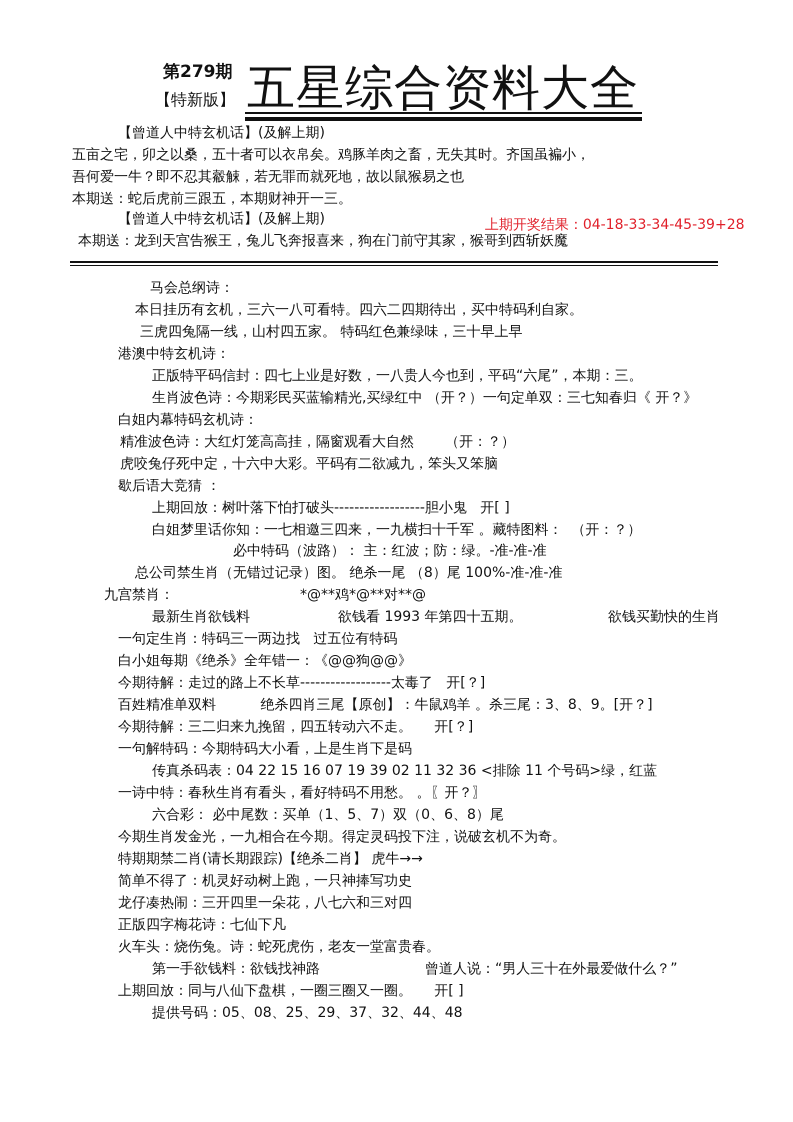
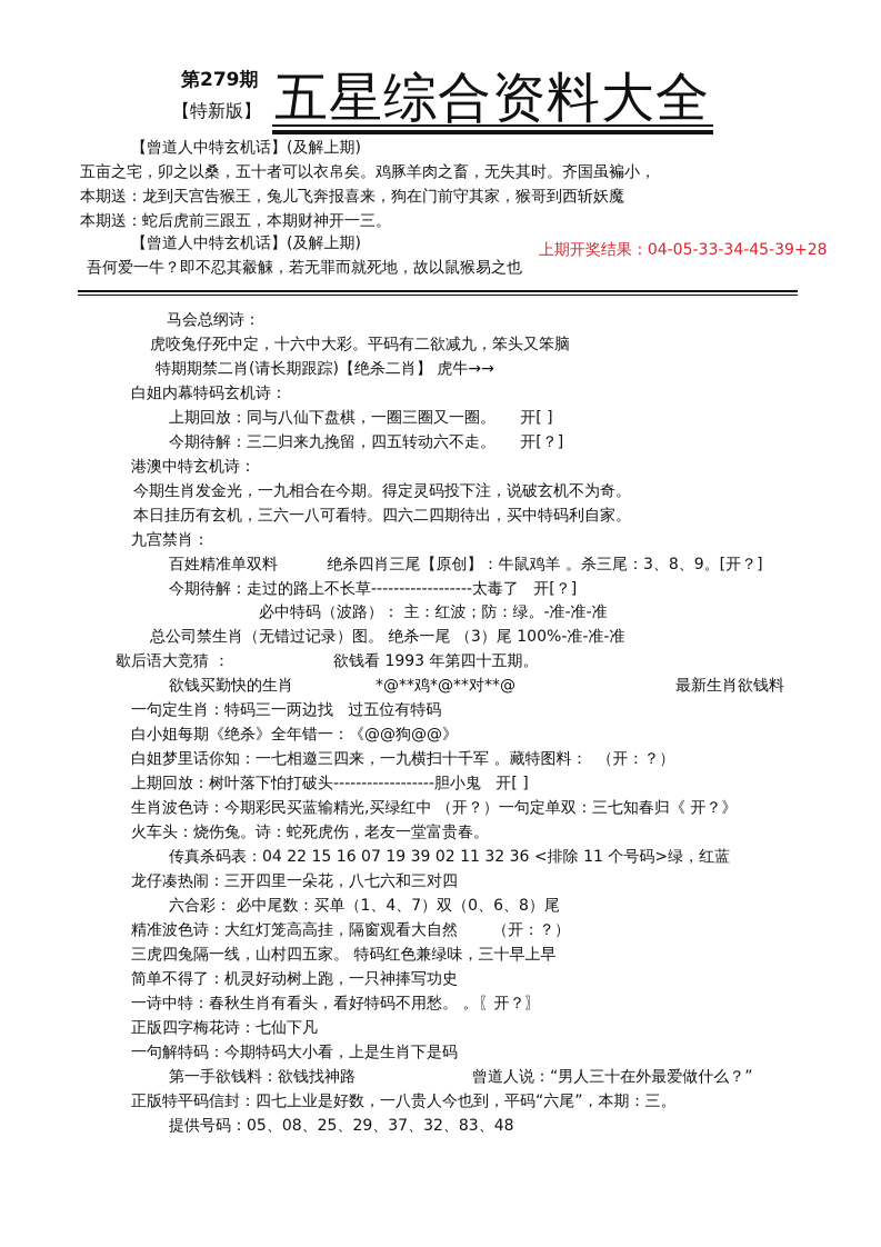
  第279期
  【特新版】
  五星综合资料大全
  【曾道人中特玄机话】(及解上期)
  五亩之宅，卯之以桑，五十者可以衣帛矣。鸡豚羊肉之畜，无失其时。齐国虽褊小，
- 吾何爱一牛？即不忍其觳觫，若无罪而就死地，故以鼠猴易之也
+ 本期送：龙到天宫告猴王，兔儿飞奔报喜来，狗在门前守其家，猴哥到西斩妖魔
  本期送：蛇后虎前三跟五，本期财神开一三。
  【曾道人中特玄机话】(及解上期)
- 本期送：龙到天宫告猴王，兔儿飞奔报喜来，狗在门前守其家，猴哥到西斩妖魔
+ 吾何爱一牛？即不忍其觳觫，若无罪而就死地，故以鼠猴易之也
- 上期开奖结果：04-18-33-34-45-39+28
+ 上期开奖结果：04-05-33-34-45-39+28
  马会总纲诗：
- 本日挂历有玄机，三六一八可看特。四六二四期待出，买中特码利自家。
+ 虎咬兔仔死中定，十六中大彩。平码有二欲减九，笨头又笨脑
- 三虎四兔隔一线，山村四五家。 特码红色兼绿味，三十早上早
+ 特期期禁二肖(请长期跟踪)【绝杀二肖】 虎牛→→
- 港澳中特玄机诗：
+ 白姐内幕特码玄机诗：
- 正版特平码信封：四七上业是好数，一八贵人今也到，平码“六尾”，本期：三。
+ 上期回放：同与八仙下盘棋，一圈三圈又一圈。 开[ ]
- 生肖波色诗：今期彩民买蓝输精光,买绿红中 （开？）一句定单双：三七知春归《 开？》
+ 今期待解：三二归来九挽留，四五转动六不走。 开[？]
- 白姐内幕特码玄机诗：
+ 港澳中特玄机诗：
- 精准波色诗：大红灯笼高高挂，隔窗观看大自然 （开：？）
+ 今期生肖发金光，一九相合在今期。得定灵码投下注，说破玄机不为奇。
- 虎咬兔仔死中定，十六中大彩。平码有二欲减九，笨头又笨脑
+ 本日挂历有玄机，三六一八可看特。四六二四期待出，买中特码利自家。
- 歇后语大竞猜 ：
+ 九宫禁肖：
- 上期回放：树叶落下怕打破头------------------胆小鬼 开[ ]
+ 百姓精准单双料 绝杀四肖三尾【原创】：牛鼠鸡羊 。杀三尾：3、8、9。[开？]
- 白姐梦里话你知：一七相邀三四来，一九横扫十千军 。藏特图料： （开：？）
+ 今期待解：走过的路上不长草------------------太毒了 开[？]
  必中特码（波路）： 主：红波；防：绿。-准-准-准
- 总公司禁生肖（无错过记录）图。 绝杀一尾 （8）尾 100%-准-准-准
+ 总公司禁生肖（无错过记录）图。 绝杀一尾 （3）尾 100%-准-准-准
- 九宫禁肖：
+ 歇后语大竞猜 ：
- *@**鸡*@**对**@
+ 欲钱看 1993 年第四十五期。
- 最新生肖欲钱料
+ 欲钱买勤快的生肖
- 欲钱看 1993 年第四十五期。
+ *@**鸡*@**对**@
- 欲钱买勤快的生肖
+ 最新生肖欲钱料
  一句定生肖：特码三一两边找 过五位有特码
  白小姐每期《绝杀》全年错一：《@@狗@@》
- 今期待解：走过的路上不长草------------------太毒了 开[？]
+ 白姐梦里话你知：一七相邀三四来，一九横扫十千军 。藏特图料： （开：？）
- 百姓精准单双料 绝杀四肖三尾【原创】：牛鼠鸡羊 。杀三尾：3、8、9。[开？]
+ 上期回放：树叶落下怕打破头------------------胆小鬼 开[ ]
- 今期待解：三二归来九挽留，四五转动六不走。 开[？]
+ 生肖波色诗：今期彩民买蓝输精光,买绿红中 （开？）一句定单双：三七知春归《 开？》
- 一句解特码：今期特码大小看，上是生肖下是码
+ 火车头：烧伤兔。诗：蛇死虎伤，老友一堂富贵春。
  传真杀码表：04 22 15 16 07 19 39 02 11 32 36 <排除 11 个号码>绿，红蓝
- 一诗中特：春秋生肖有看头，看好特码不用愁。 。〖开？〗
+ 龙仔凑热闹：三开四里一朵花，八七六和三对四
- 六合彩： 必中尾数：买单（1、5、7）双（0、6、8）尾
+ 六合彩： 必中尾数：买单（1、4、7）双（0、6、8）尾
- 今期生肖发金光，一九相合在今期。得定灵码投下注，说破玄机不为奇。
+ 精准波色诗：大红灯笼高高挂，隔窗观看大自然 （开：？）
- 特期期禁二肖(请长期跟踪)【绝杀二肖】 虎牛→→
+ 三虎四兔隔一线，山村四五家。 特码红色兼绿味，三十早上早
  简单不得了：机灵好动树上跑，一只神捧写功史
- 龙仔凑热闹：三开四里一朵花，八七六和三对四
+ 一诗中特：春秋生肖有看头，看好特码不用愁。 。〖开？〗
  正版四字梅花诗：七仙下凡
- 火车头：烧伤兔。诗：蛇死虎伤，老友一堂富贵春。
+ 一句解特码：今期特码大小看，上是生肖下是码
  第一手欲钱料：欲钱找神路
  曾道人说：“男人三十在外最爱做什么？”
- 上期回放：同与八仙下盘棋，一圈三圈又一圈。 开[ ]
+ 正版特平码信封：四七上业是好数，一八贵人今也到，平码“六尾”，本期：三。
- 提供号码：05、08、25、29、37、32、44、48
+ 提供号码：05、08、25、29、37、32、83、48
